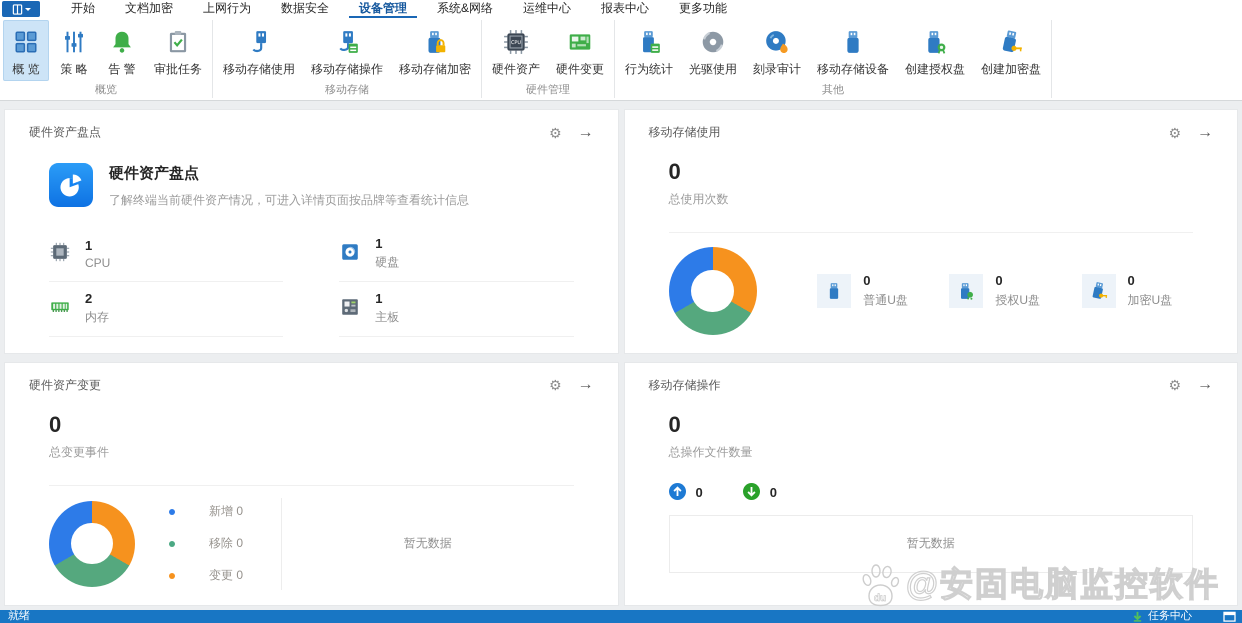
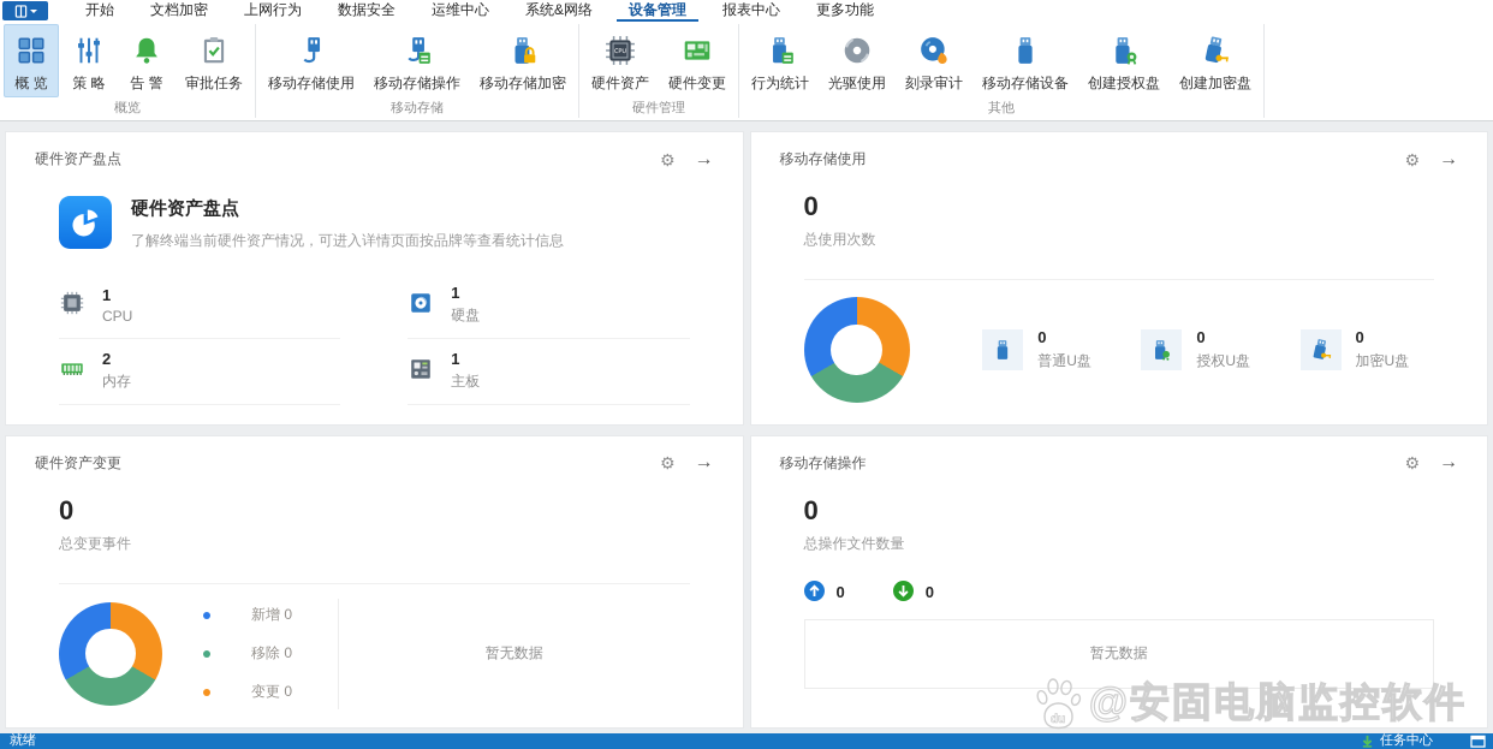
  开始
  文档加密
  上网行为
  数据安全
- 设备管理
+ 运维中心
  系统&网络
- 运维中心
+ 设备管理
  报表中心
  更多功能
  概 览
  策 略
  告 警
  审批任务
  概览
  移动存储使用
  移动存储操作
  移动存储加密
  移动存储
  硬件资产
  硬件变更
  硬件管理
  行为统计
  光驱使用
  刻录审计
  移动存储设备
  创建授权盘
  创建加密盘
  其他
  硬件资产盘点
  ⚙
  →
  硬件资产盘点
  了解终端当前硬件资产情况，可进入详情页面按品牌等查看统计信息
  1
  CPU
  1
  硬盘
  2
  内存
  1
  主板
  移动存储使用
  ⚙
  →
  0
  总使用次数
  0
  普通U盘
  0
  授权U盘
  0
  加密U盘
  硬件资产变更
  ⚙
  →
  0
  总变更事件
  新增 0
  移除 0
  变更 0
  暂无数据
  移动存储操作
  ⚙
  →
  0
  总操作文件数量
  0
  0
  暂无数据
  du
  @安固电脑监控软件
  就绪
  任务中心
